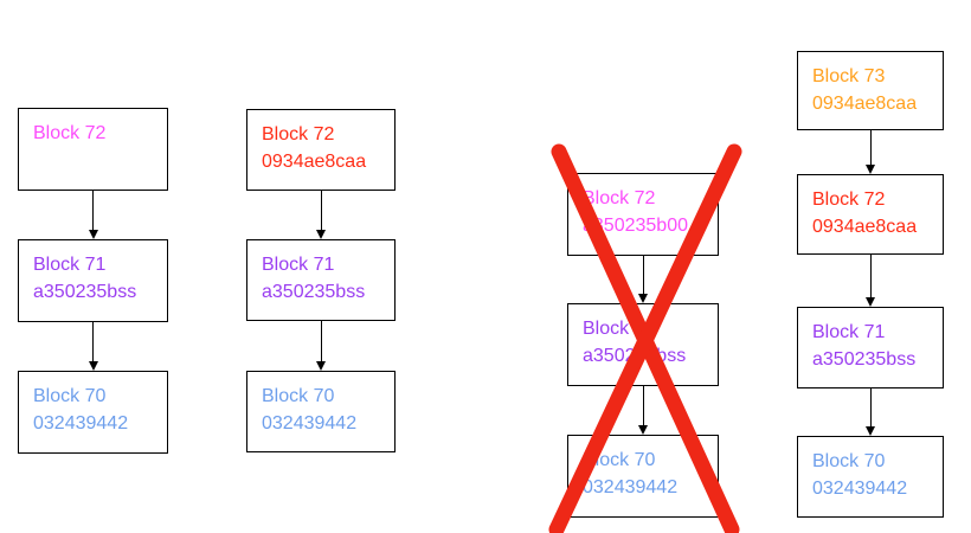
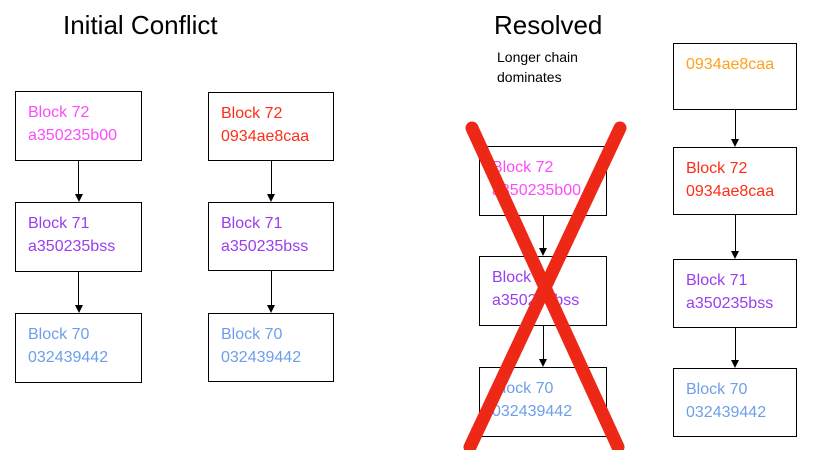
+ Initial Conflict
+ Resolved
+ Longer chain dominates
  Block 72
+ a350235b00
  Block 71
  a350235bss
  Block 70
  032439442
  Block 72
  0934ae8caa
  Block 71
  a350235bss
  Block 70
  032439442
  Block 72
  50235b00
  Block
  a350bss
  ock 70
  032439442
- Block 73
  0934ae8caa
  Block 72
  0934ae8caa
  Block 71
  a350235bss
  Block 70
  032439442
